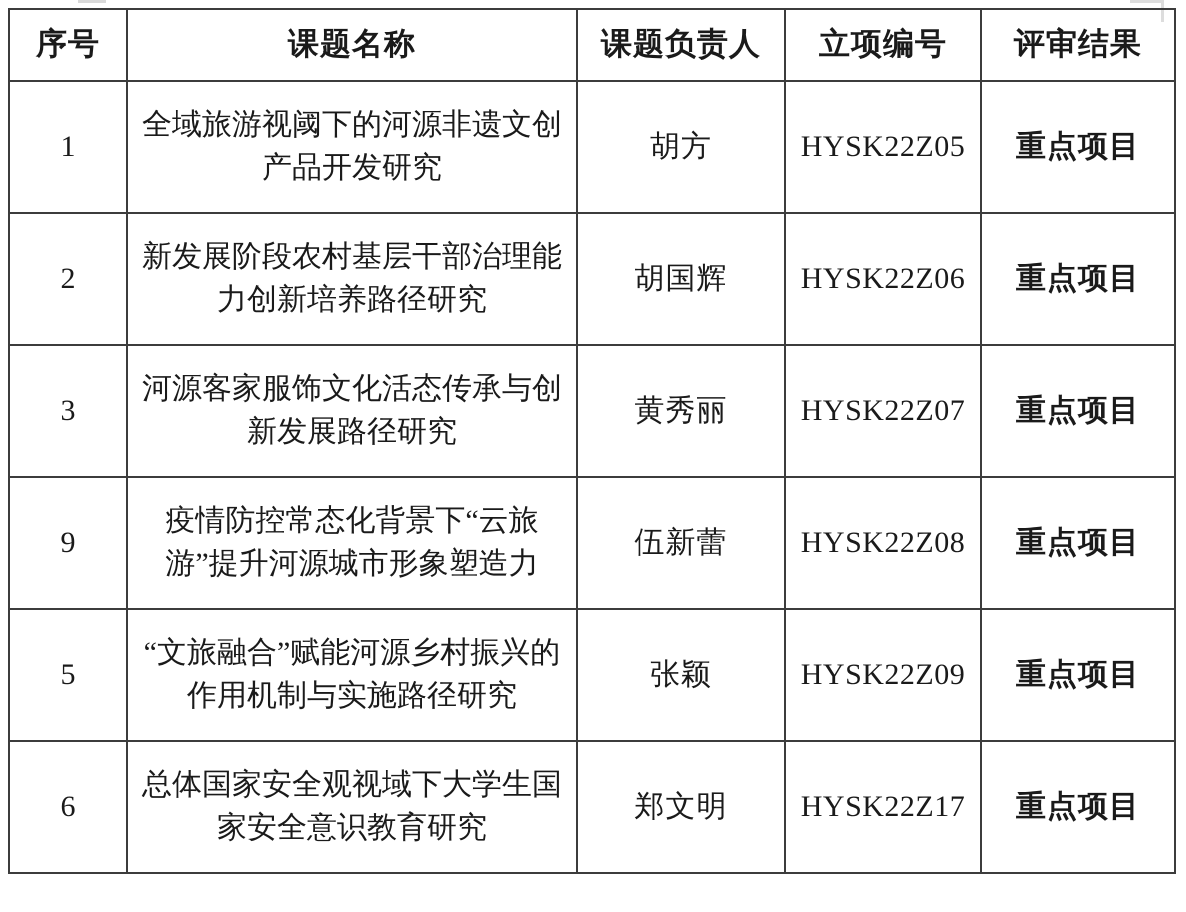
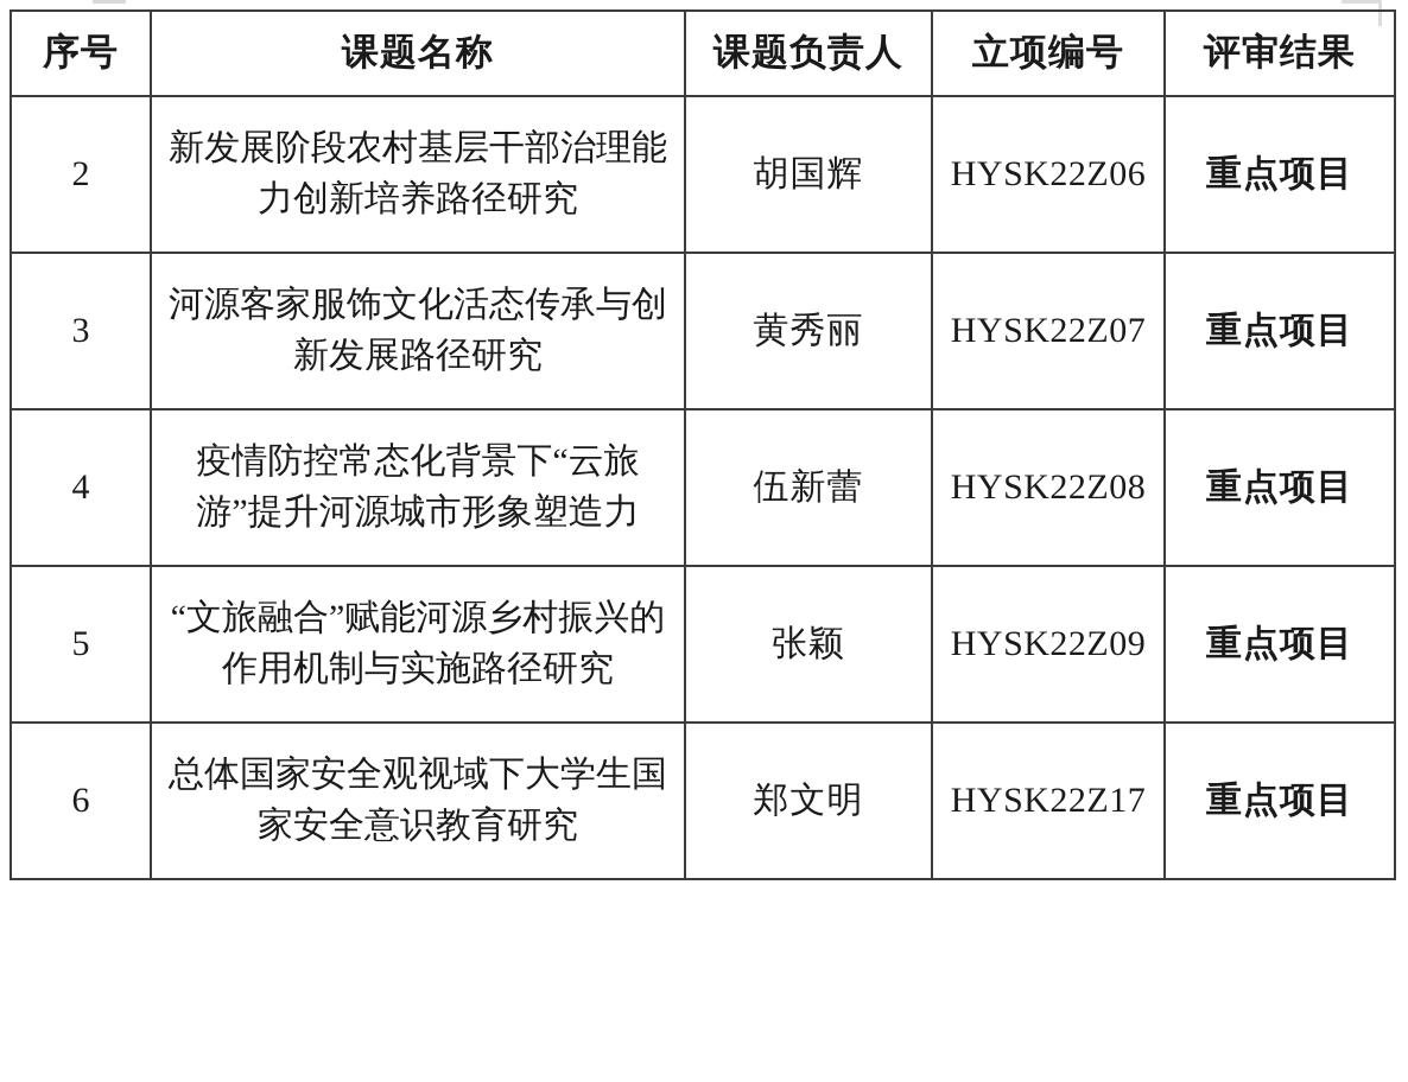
  序号	课题名称	课题负责人	立项编号	评审结果
- 1	全域旅游视阈下的河源非遗文创产品开发研究	胡方	HYSK22Z05	重点项目
  2	新发展阶段农村基层干部治理能力创新培养路径研究	胡国辉	HYSK22Z06	重点项目
  3	河源客家服饰文化活态传承与创新发展路径研究	黄秀丽	HYSK22Z07	重点项目
- 9	疫情防控常态化背景下“云旅游”提升河源城市形象塑造力	伍新蕾	HYSK22Z08	重点项目
+ 4	疫情防控常态化背景下“云旅游”提升河源城市形象塑造力	伍新蕾	HYSK22Z08	重点项目
  5	“文旅融合”赋能河源乡村振兴的作用机制与实施路径研究	张颖	HYSK22Z09	重点项目
  6	总体国家安全观视域下大学生国家安全意识教育研究	郑文明	HYSK22Z17	重点项目
